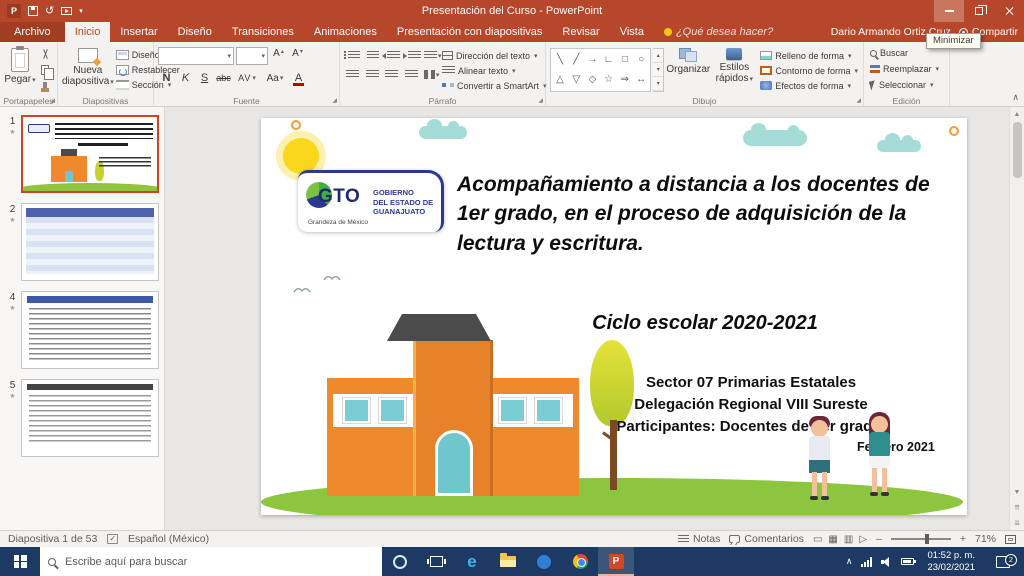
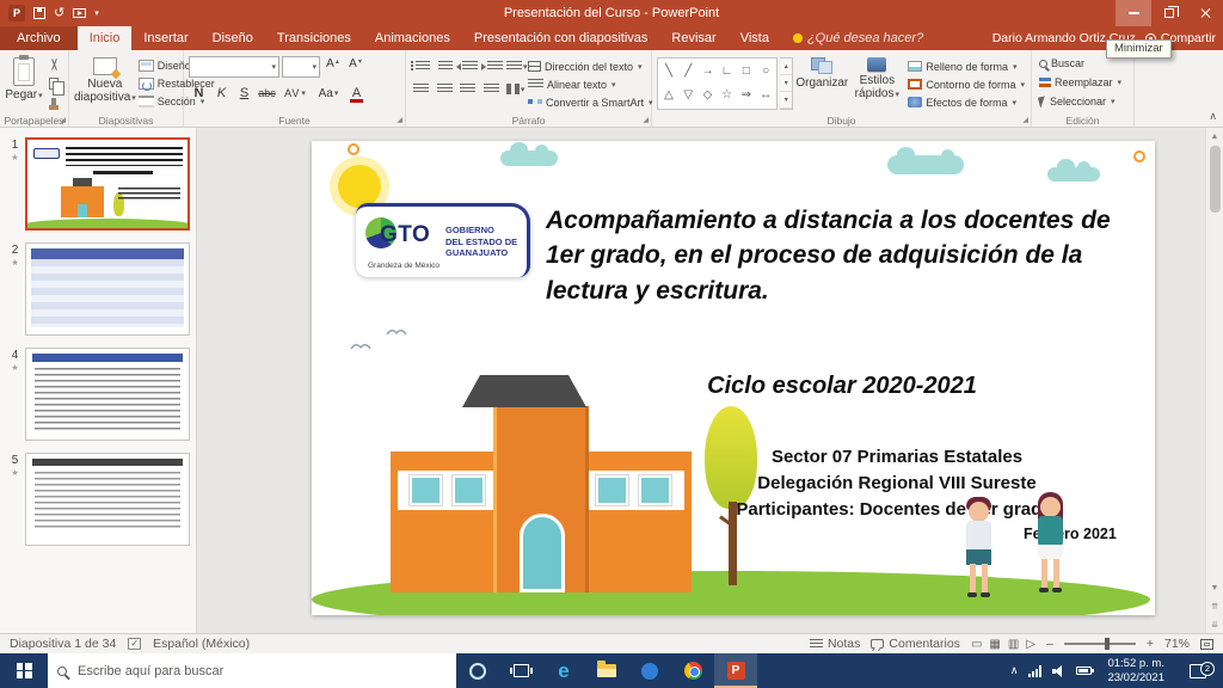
  P
  ↺
  Presentación del Curso - PowerPoint
  Archivo
  Inicio
  Insertar
  Diseño
  Transiciones
  Animaciones
  Presentación con diapositivas
  Revisar
  Vista
  ¿Qué desea hacer?
  Dario Armando Ortiz Cruz
  Compartir
  Minimizar
  Pegar
  Portapapeles
  Nueva diapositiva
  Diseñ
  Restablecer
  Sección
  Diapositivas
  A
  A
  N
  K
  S
  abc
  AV
  Aa
  A
  Fuente
  Dirección del texto
  Alinear texto
  Convertir a SmartArt
  Párrafo
  ╲
  ╱
  →
  ∟
  □
  ○
  △
  ▽
  ◇
  ☆
  ⇒
  ↔
  Organizar
  Estilos rápidos
  Relleno de forma
  Contorno de forma
  Efectos de forma
  Dibujo
  Buscar
  Reemplazar
  Seleccionar
  Edición
  ∧
  1
  2
  4
  5
  GTO
  GOBIERNO
  DEL ESTADO DE
  GUANAJUATO
  Acompañamiento a distancia a los docentes de 1er grado, en el proceso de adquisición de la lectura y escritura.
  Ciclo escolar 2020-2021
  Sector 07 Primarias Estatales
  Delegación Regional VIII Sureste
  Participantes: Docentes der grad
- Diapositiva 1 de 53
+ Diapositiva 1 de 34
  ✓
  Español (México)
  Notas
  Comentarios
  ▭
  ▦
  ▥
  ▷
  –
  +
  71%
  Escribe aquí para buscar
  e
  P
  ∧
  01:52 p. m.
  23/02/2021
  2
